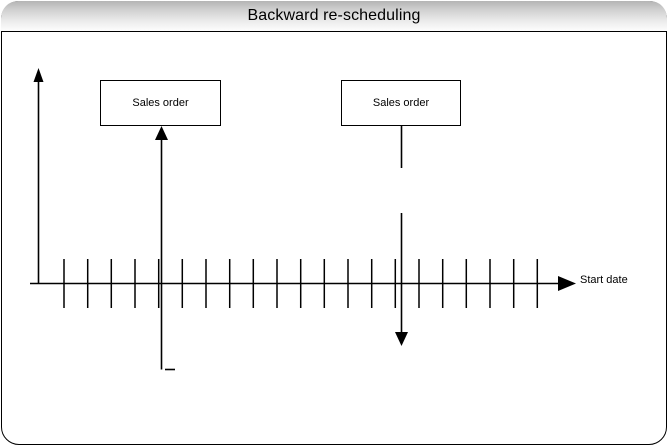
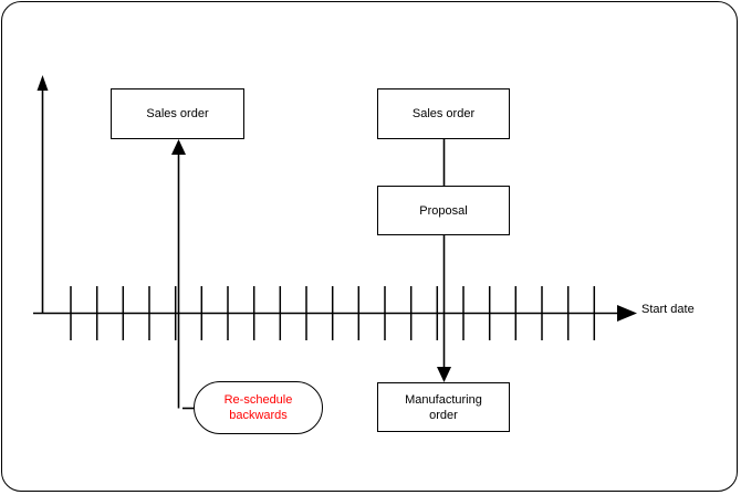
- Backward re-scheduling
  Sales order
  Sales order
+ Proposal
+ Manufacturing
+ order
+ Re-schedule
+ backwards
  Start date
